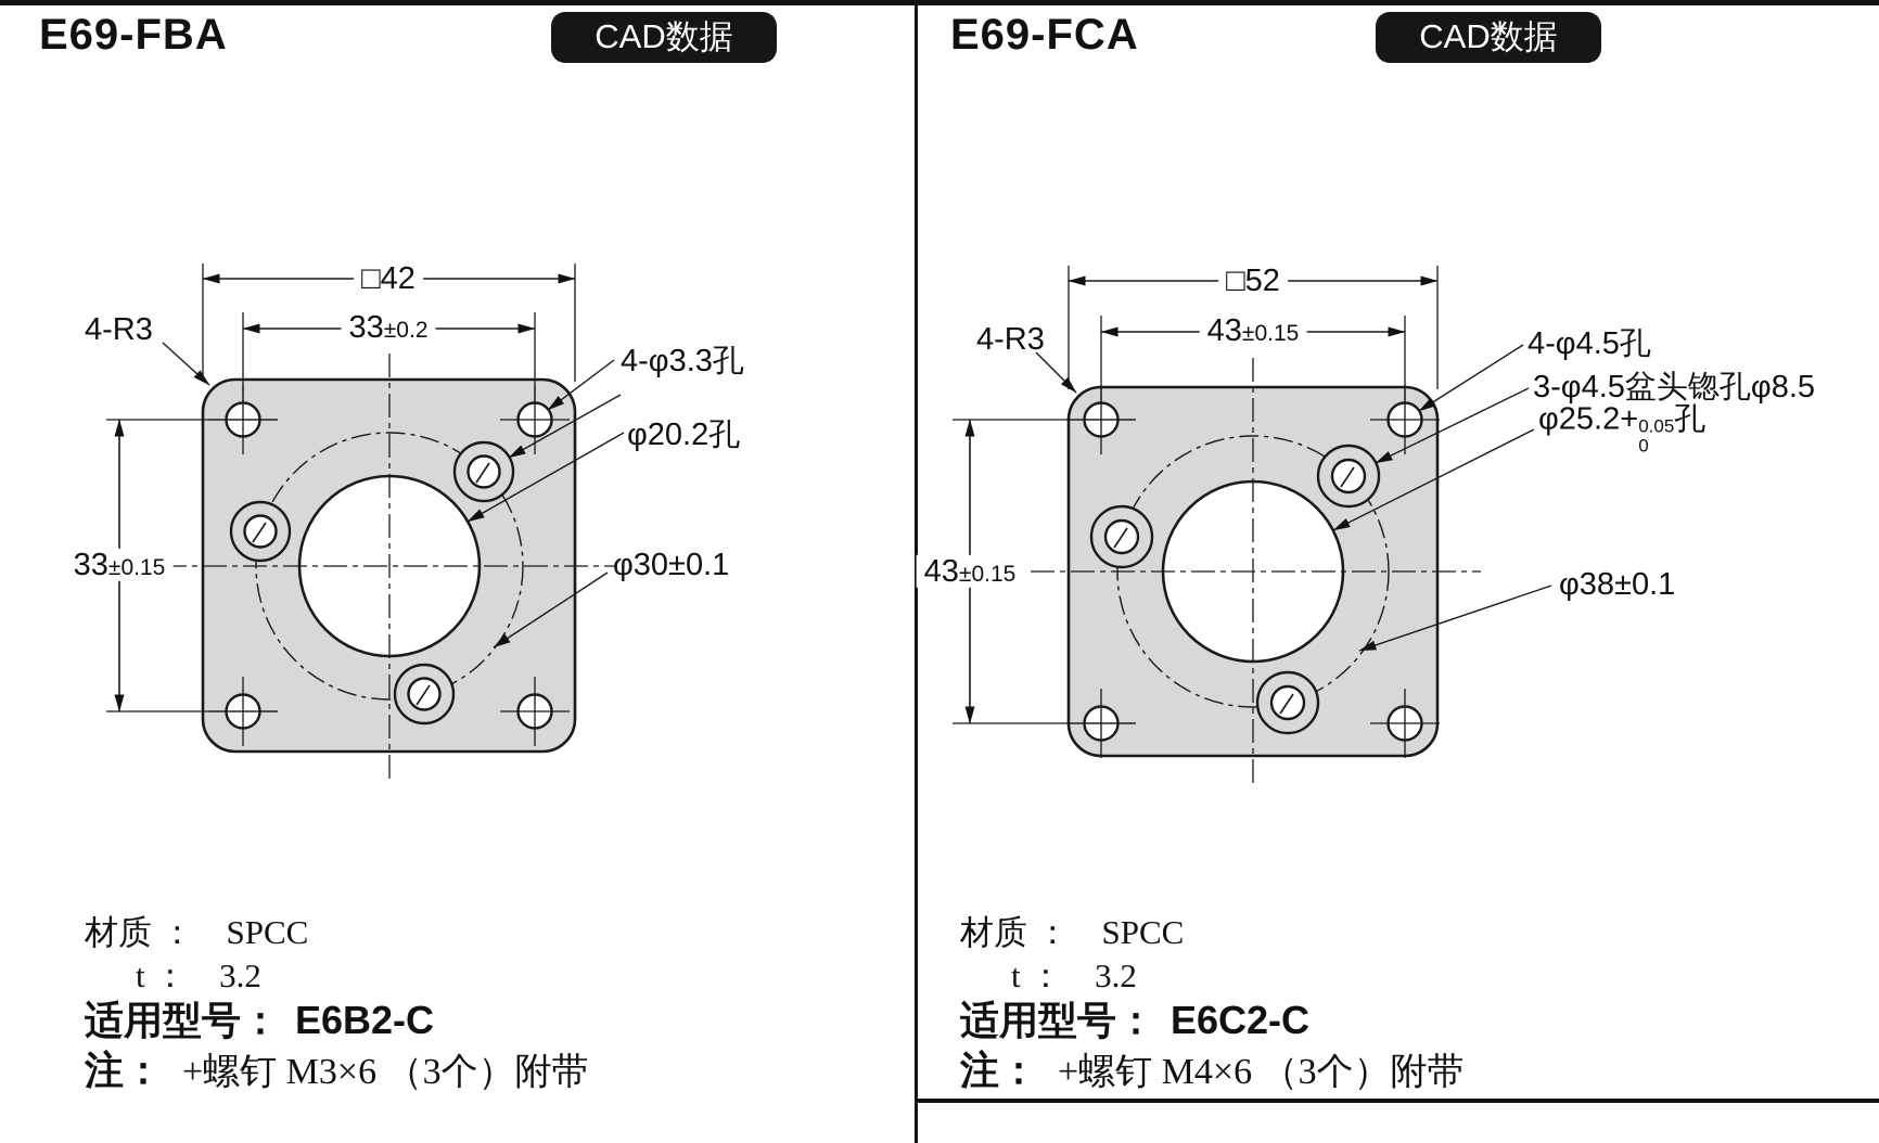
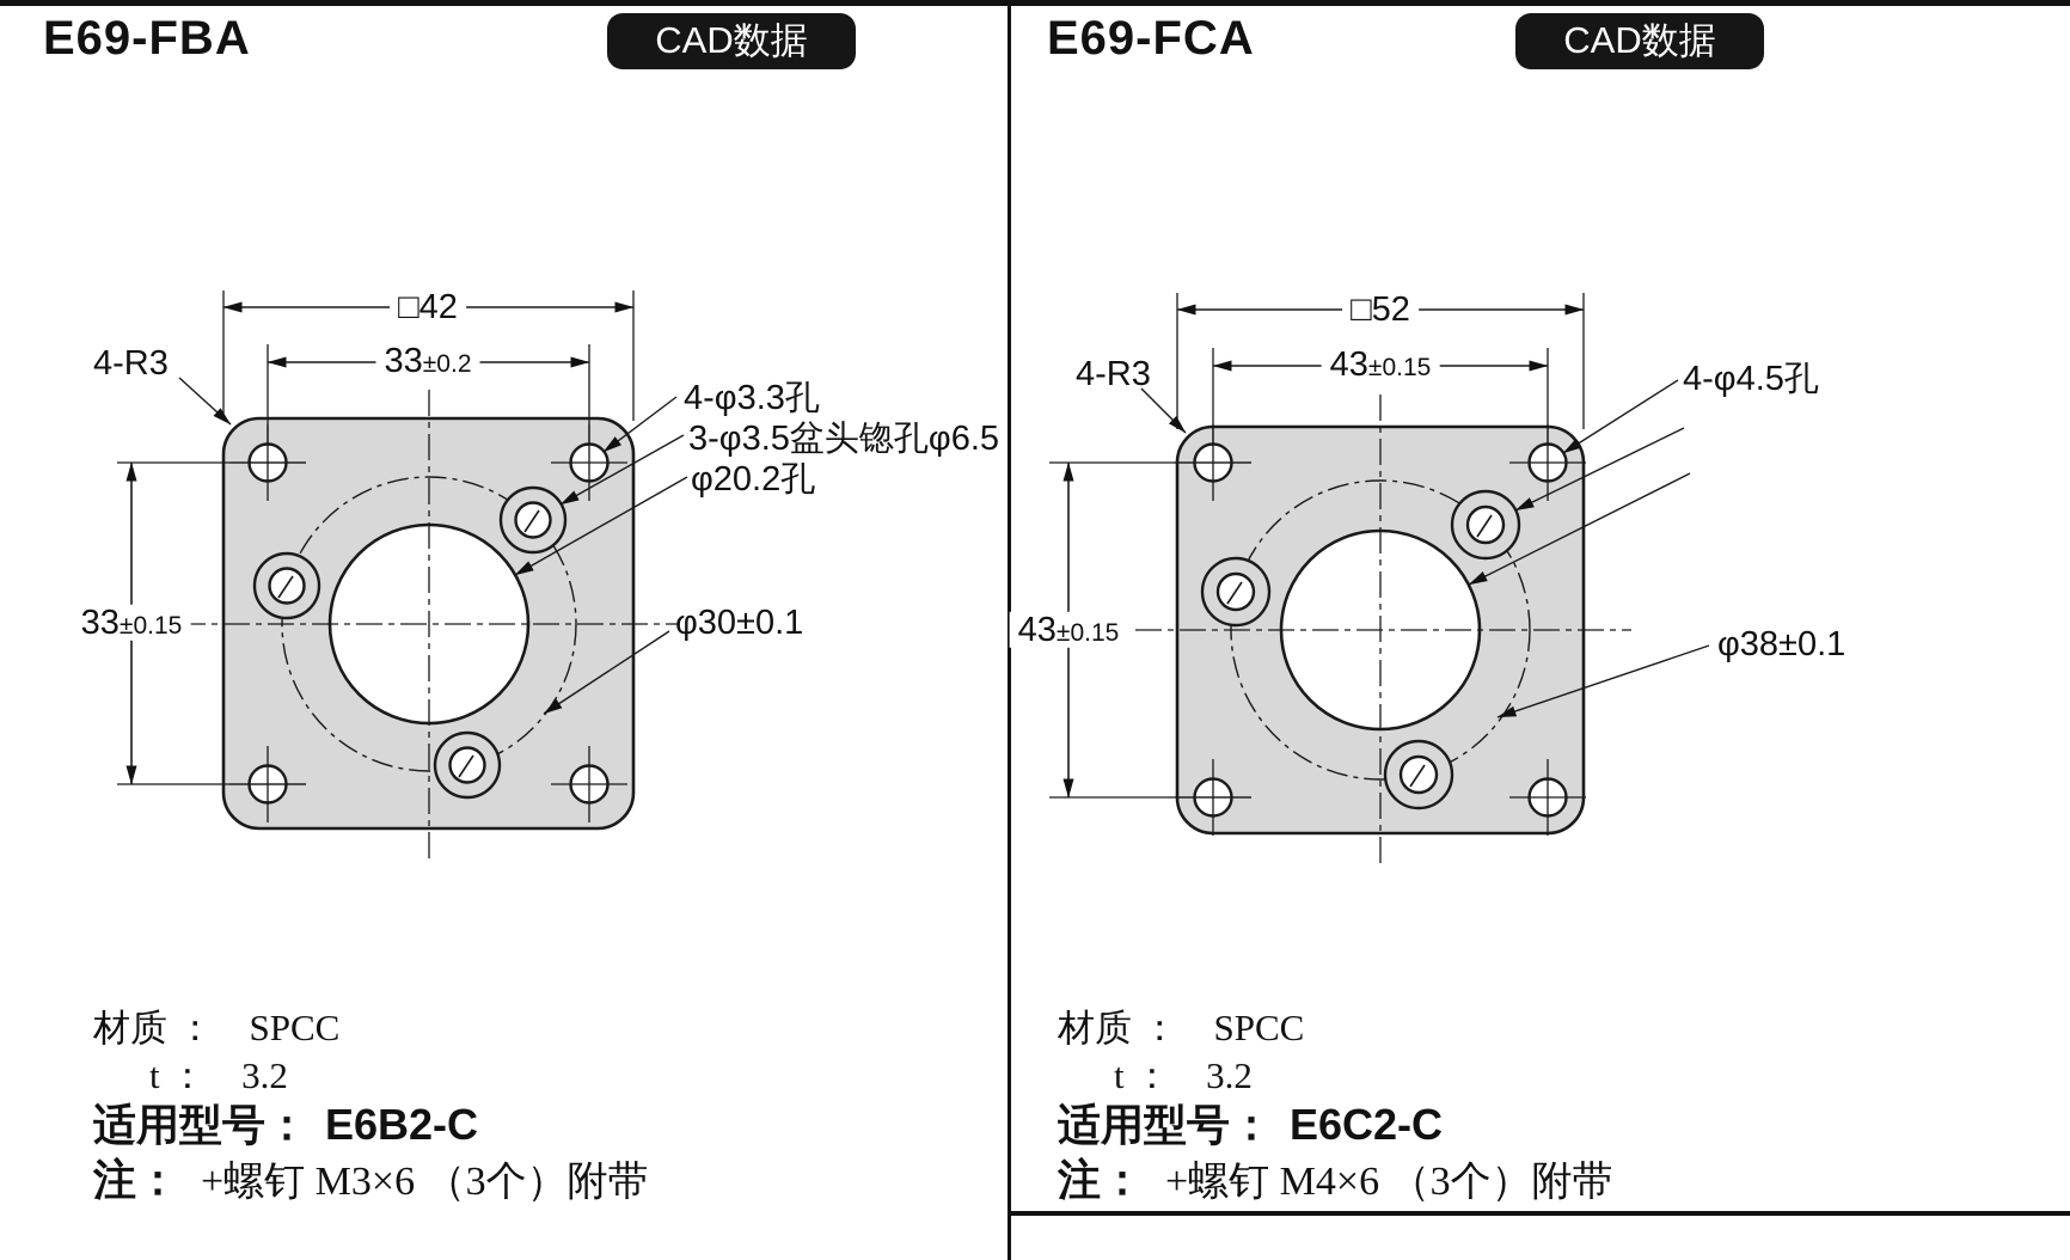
  E69-FBA
  CAD数据
  □42
  33±0.2
  4-R3
  33±0.15
  4-φ3.3孔
+ 3-φ3.5盆头锪孔φ6.5
  φ20.2孔
  φ30±0.1
  材质 ： SPCC
  t ： 3.2
  适用型号： E6B2-C
  注： +螺钉 M3×6 （3个）附带
  E69-FCA
  CAD数据
  □52
  43±0.15
  4-R3
  43±0.15
  4-φ4.5孔
- 3-φ4.5盆头锪孔φ8.5
- φ25.2+
- 0.05
- 0
- 孔
  φ38±0.1
  材质 ： SPCC
  t ： 3.2
  适用型号： E6C2-C
  注： +螺钉 M4×6 （3个）附带
